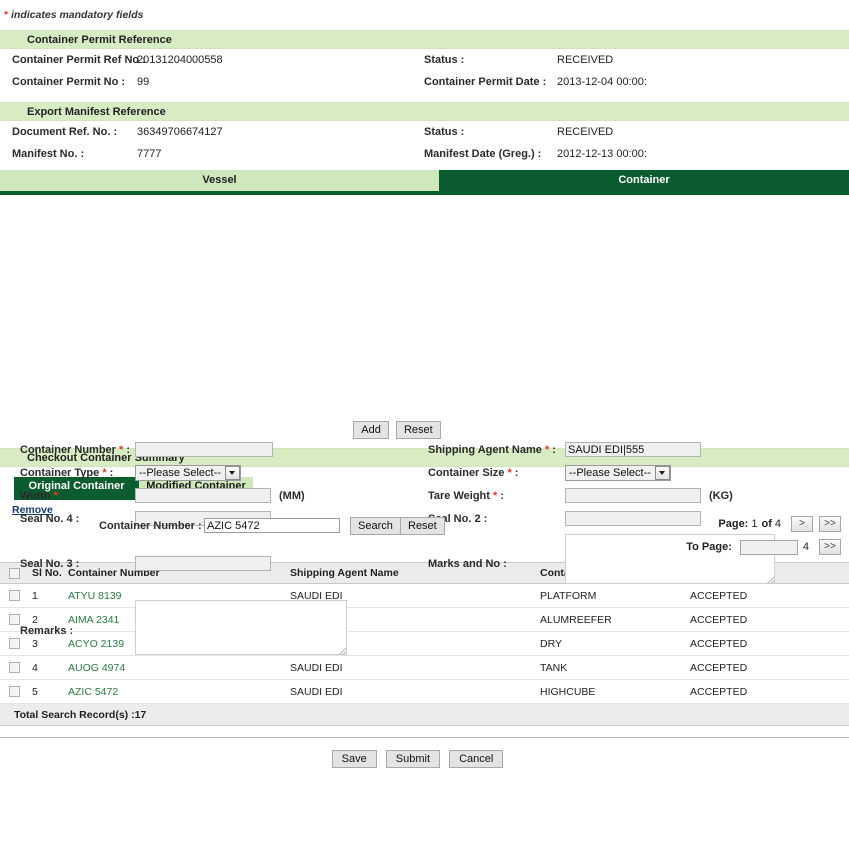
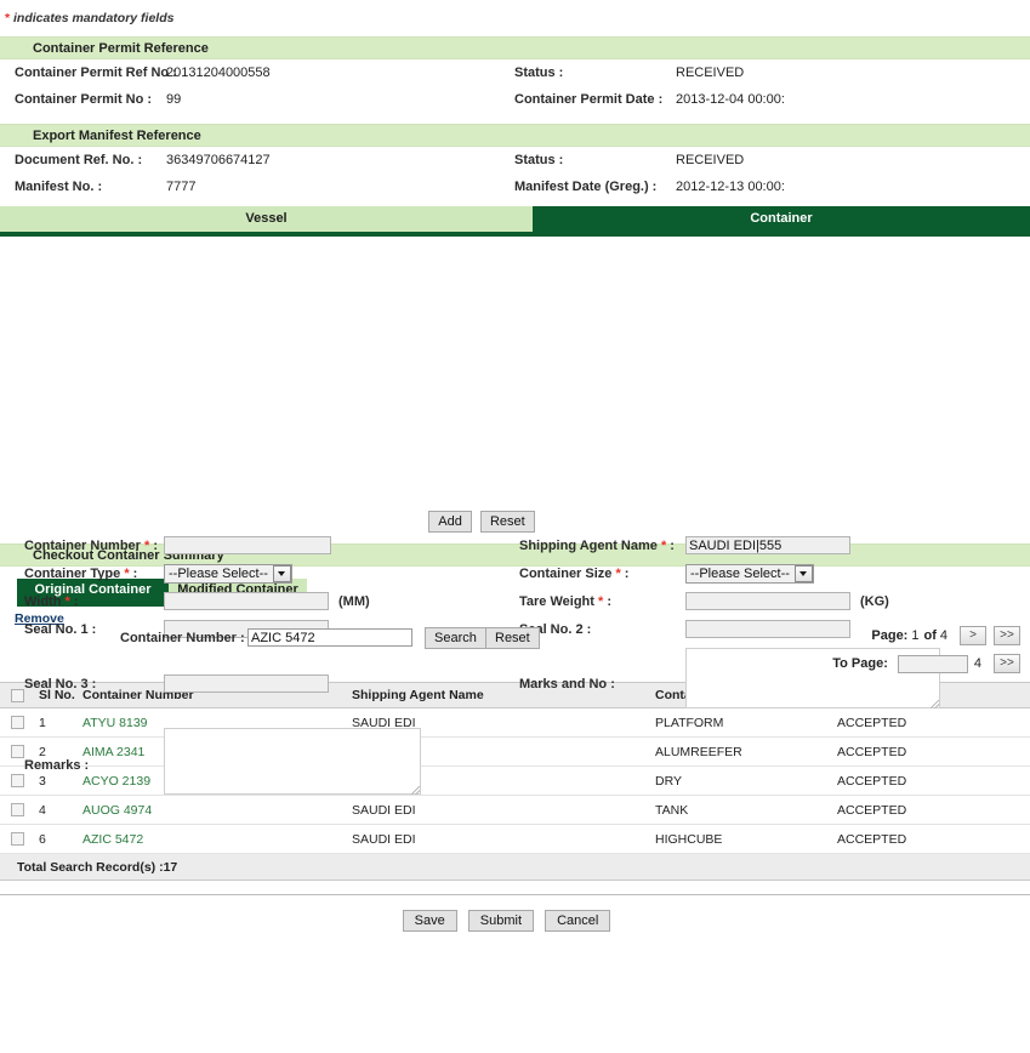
  * indicates mandatory fields
  Container Permit Reference
  Container Permit Ref No
  20131204000558
  Status :
  RECEIVED
  Container Permit No :
  99
  Container Permit Date :
  2013-12-04 00:00:
  Export Manifest Reference
  Document Ref. No. :
  36349706674127
  Status :
  RECEIVED
  Manifest No. :
  7777
  Manifest Date (Greg.) :
  2012-12-13 00:00:
  Vessel
  Container
  Container Number * :
  Shipping Agent Name * :
  SAUDI EDI|555
  Container Type * :
  --Please Select--
  Container Size * :
  --Please Select--
  Width * :
  (MM)
  Tare Weight * :
  (KG)
- Seal No. 4 :
+ Seal No. 1 :
  Seal No. 3 :
  Marks and No :
  Remarks :
  Add Reset
  Checkout Container Summary
  Original Container
  Modified Container
  Remove
  Container Number :
  AZIC 5472
  Search
  Reset
  Page:
  1
  of
  4
  >
  >>
  To Page:
  4
  >>
  	Sl No.	Container Number	Shipping Agent Name	Cont
  	1	ATYU 8139	SAUDI EDI	PLATFORM	ACCEPTED
  	2	AIMA 2341		ALUMREEFER	ACCEPTED
  	3	ACYO 2139		DRY	ACCEPTED
  	4	AUOG 4974	SAUDI EDI	TANK	ACCEPTED
- 	5	AZIC 5472	SAUDI EDI	HIGHCUBE	ACCEPTED
+ 	6	AZIC 5472	SAUDI EDI	HIGHCUBE	ACCEPTED
  Total Search Record(s) :17
  Save Submit Cancel
